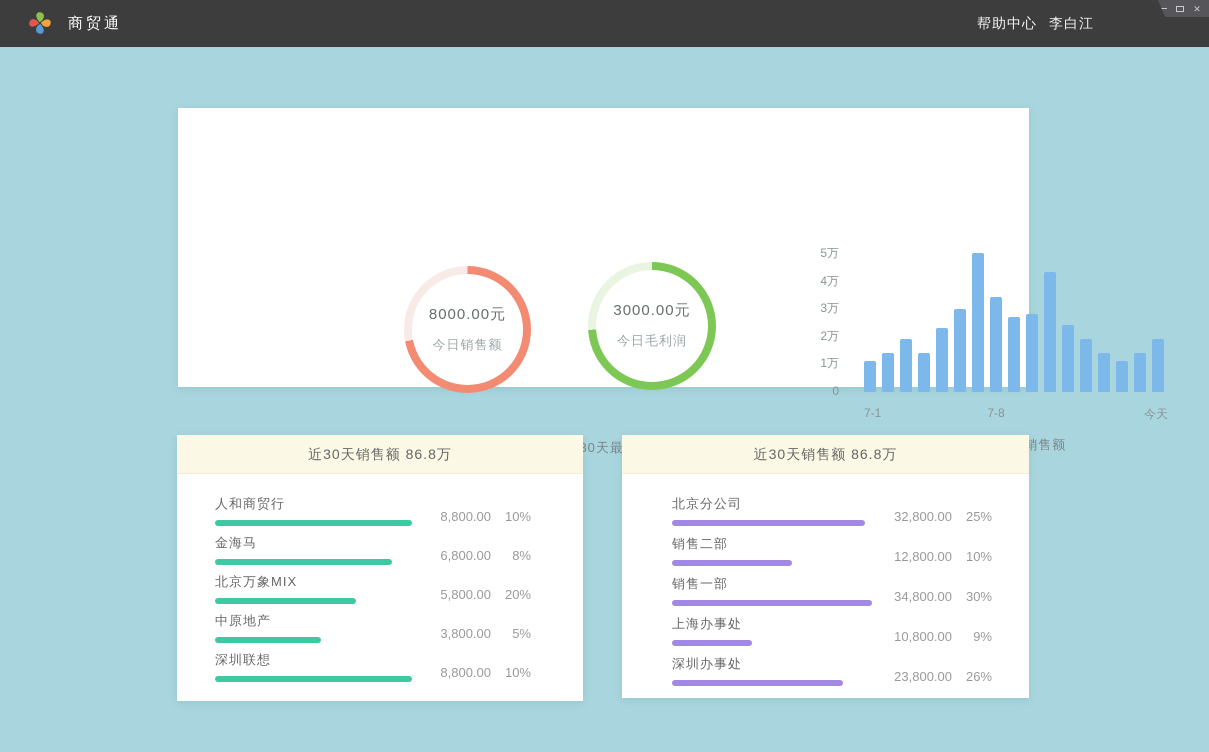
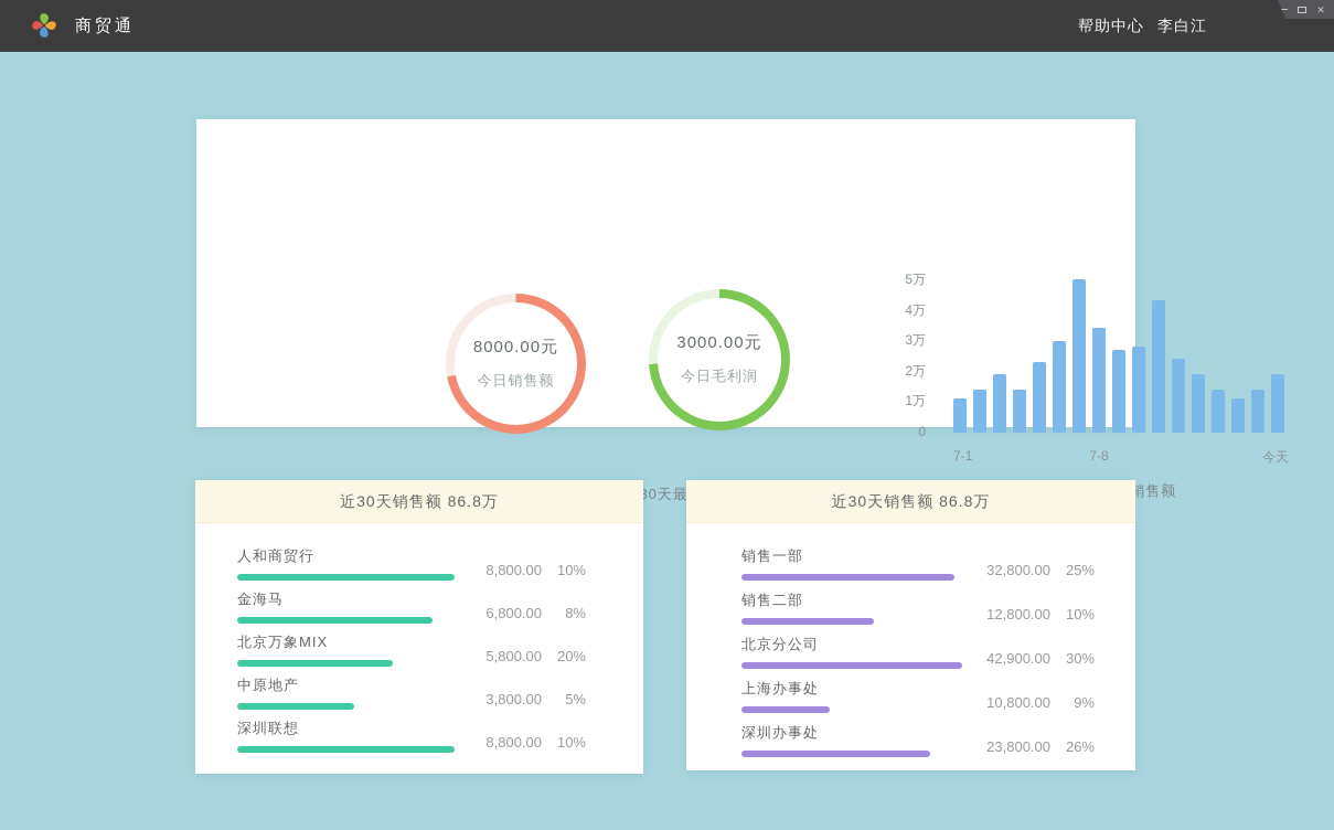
  商贸通
  帮助中心
  李白江
  ✕
  8000.00元
  今日销售额
  3000.00元
  今日毛利润
  5万
  4万
  3万
  2万
  1万
  0
  7-1
  7-8
  今天
  近30天销售额 86.8万
  人和商贸行
  8,800.00
  10%
  金海马
  6,800.00
  8%
  北京万象MIX
  5,800.00
  20%
  中原地产
  3,800.00
  5%
  深圳联想
  8,800.00
  10%
  近30天销售额 86.8万
- 北京分公司
+ 销售一部
  32,800.00
  25%
  销售二部
  12,800.00
  10%
- 销售一部
+ 北京分公司
- 34,800.00
+ 42,900.00
  30%
  上海办事处
  10,800.00
  9%
  深圳办事处
  23,800.00
  26%
